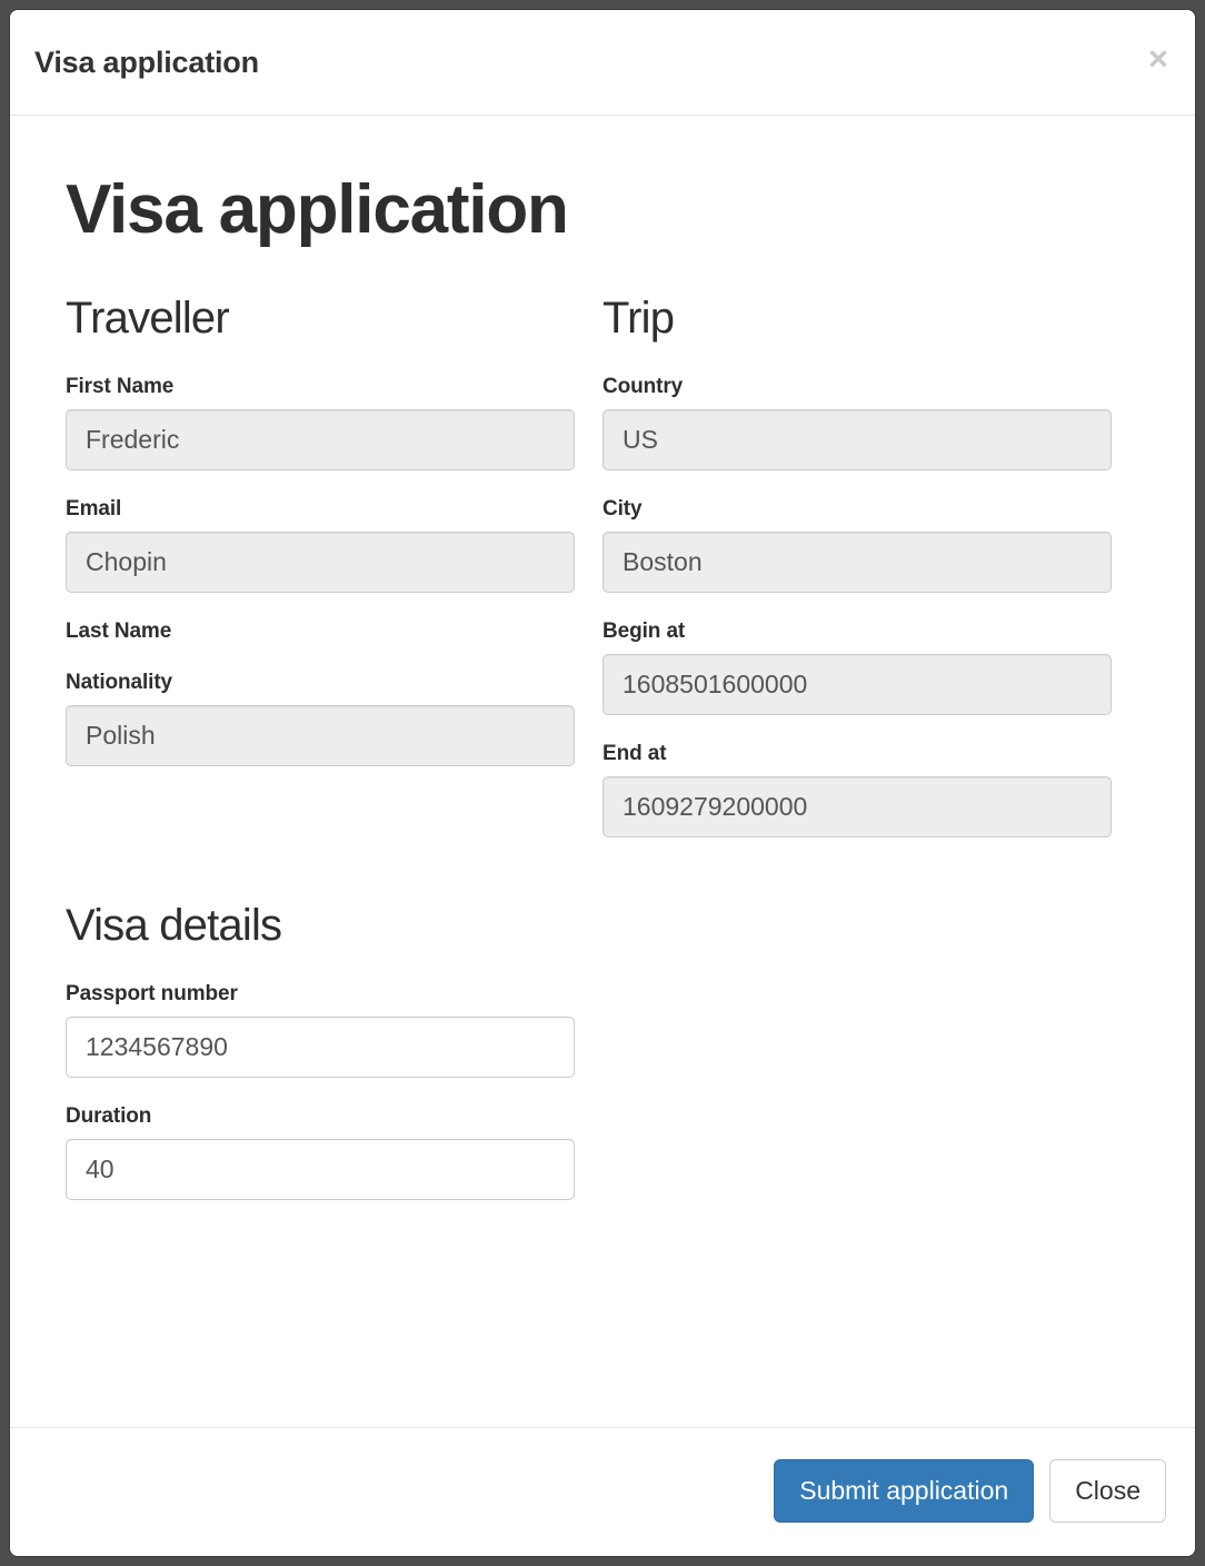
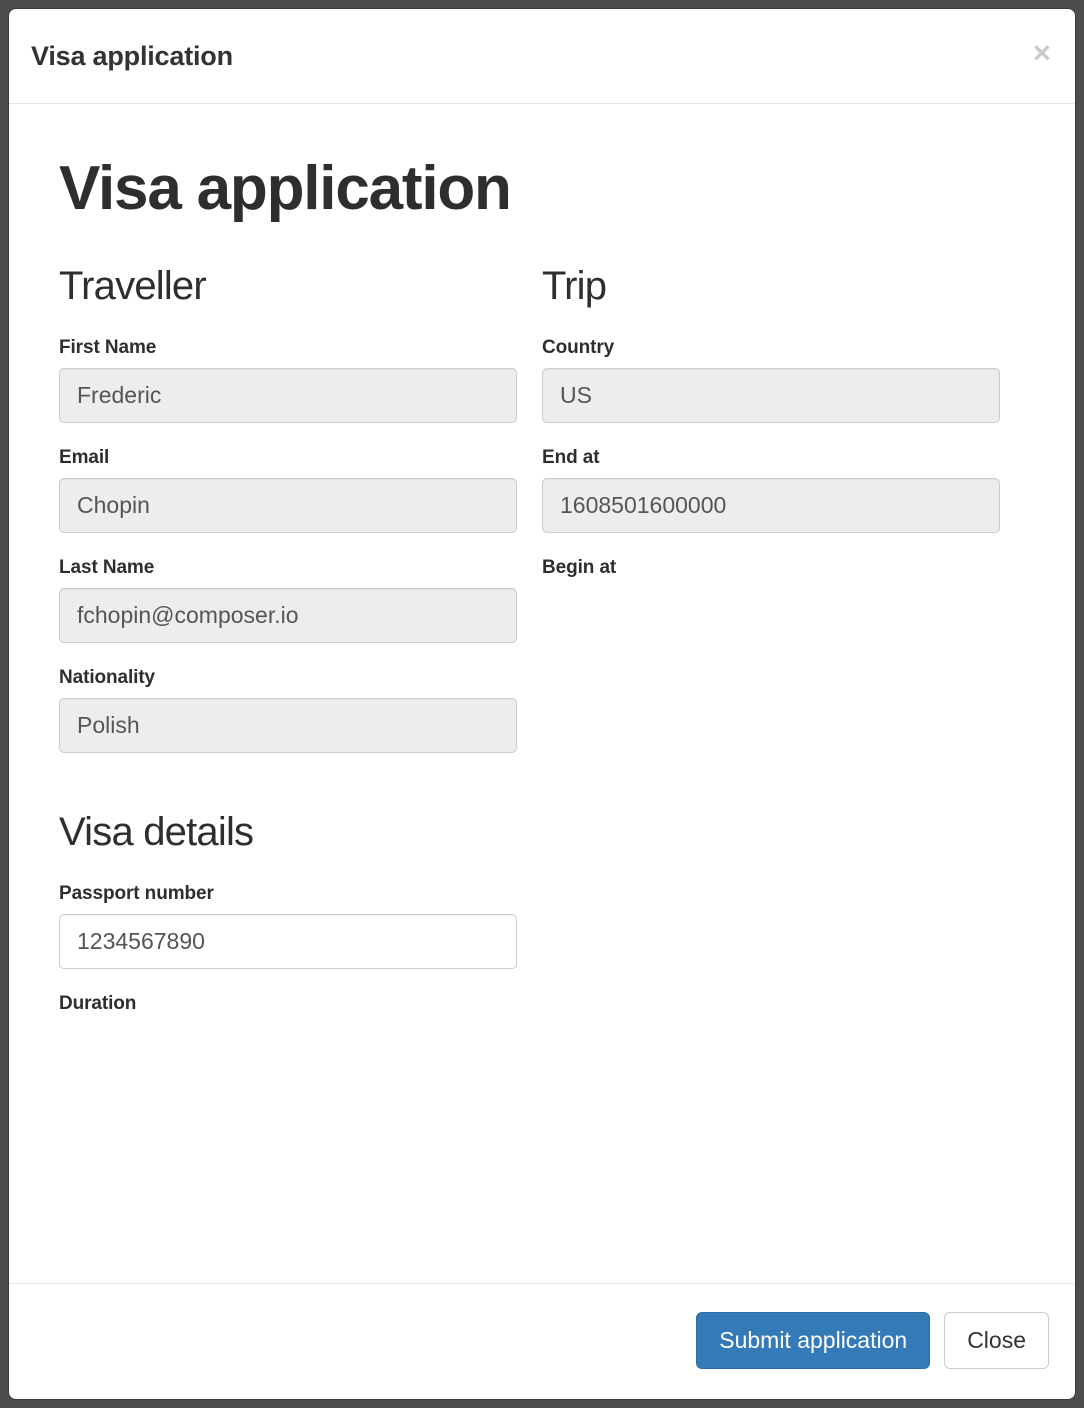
  Visa application
  ×
  Visa application
  Traveller
  First Name
  Frederic
  Email
  Chopin
  Last Name
+ fchopin@composer.io
  Nationality
  Polish
  Trip
  Country
  US
- City
- Boston
- Begin at
+ End at
  1608501600000
- End at
+ Begin at
- 1609279200000
  Visa details
  Passport number
  1234567890
  Duration
- 40
  Submit application
  Close
